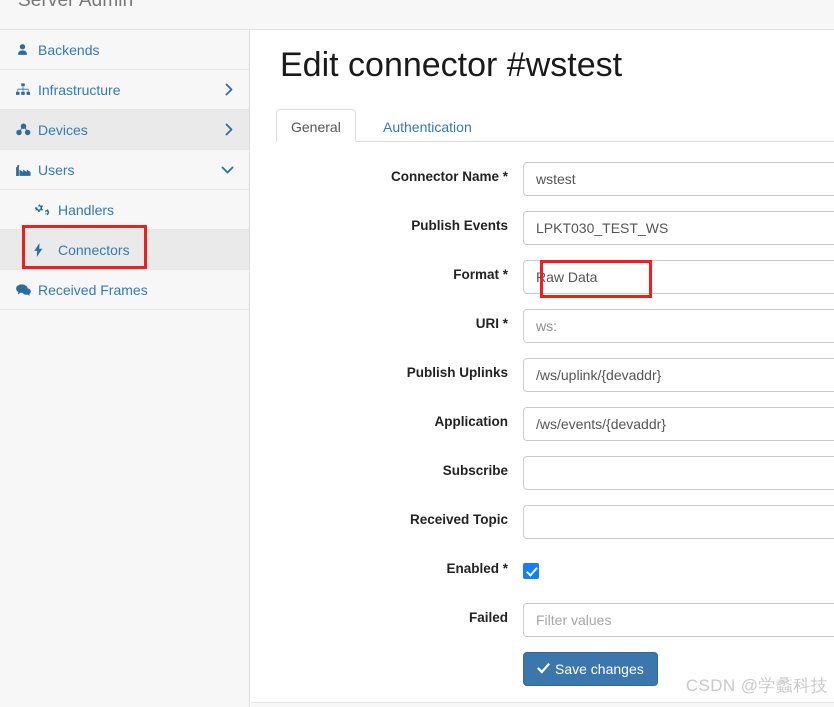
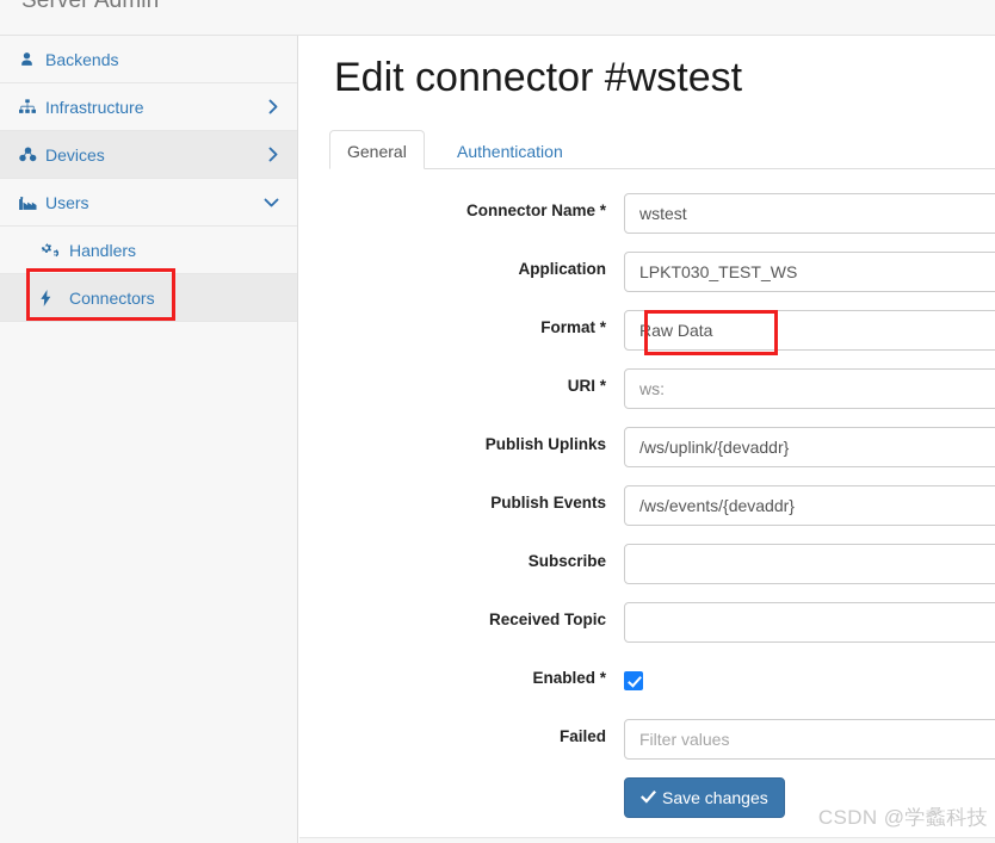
  Server Admin
  Backends
  Infrastructure
  Devices
  Users
  Handlers
  Connectors
- Received Frames
  Edit connector #wstest
  General
  Authentication
  Connector Name *
  wstest
- Publish Events
+ Application
  LPKT030_TEST_WS
  Format *
  Raw Data
  URI *
  ws:
  Publish Uplinks
  /ws/uplink/{devaddr}
- Application
+ Publish Events
  /ws/events/{devaddr}
  Subscribe
  Received Topic
  Enabled *
  Failed
  Filter values
  Save changes
  CSDN @学蠡科技
